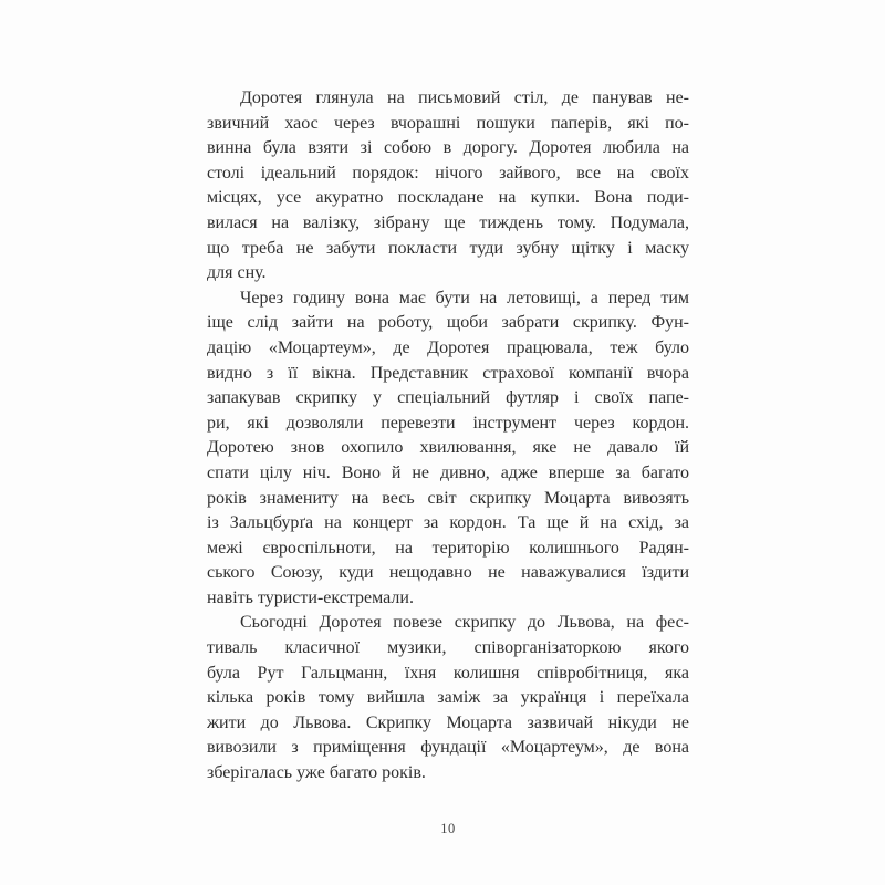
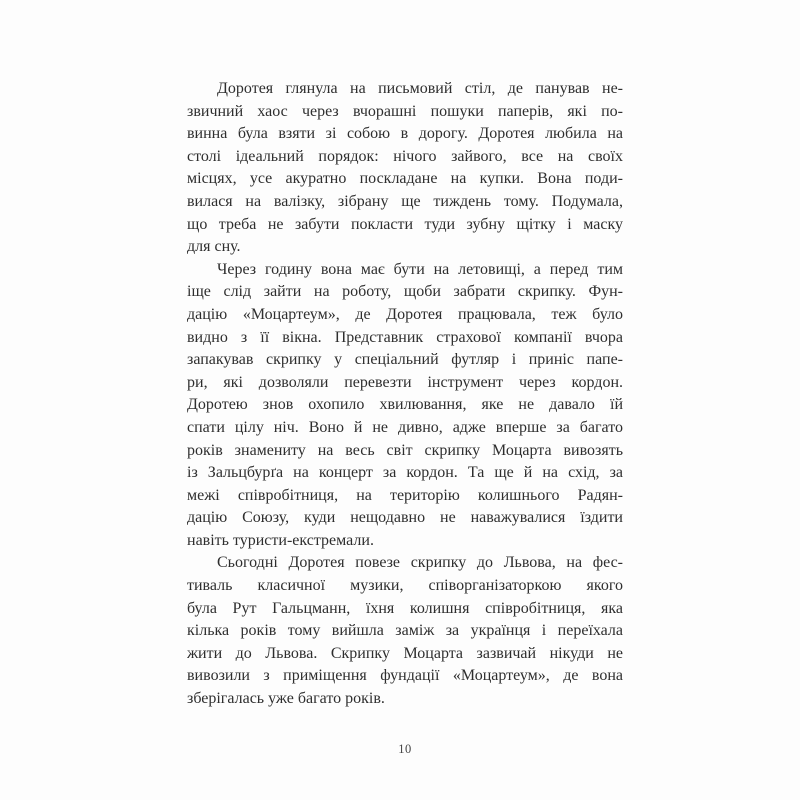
  Доротея глянула на письмовий стіл, де панував не-
  звичний хаос через вчорашні пошуки паперів, які по-
  винна була взяти зі собою в дорогу. Доротея любила на
  столі ідеальний порядок: нічого зайвого, все на своїх
  місцях, усе акуратно поскладане на купки. Вона поди-
  вилася на валізку, зібрану ще тиждень тому. Подумала,
  що треба не забути покласти туди зубну щітку і маску
  для сну.
  Через годину вона має бути на летовищі, а перед тим
  іще слід зайти на роботу, щоби забрати скрипку. Фун-
  дацію «Моцартеум», де Доротея працювала, теж було
  видно з її вікна. Представник страхової компанії вчора
- запакував скрипку у спеціальний футляр і своїх папе-
+ запакував скрипку у спеціальний футляр і приніс папе-
  ри, які дозволяли перевезти інструмент через кордон.
  Доротею знов охопило хвилювання, яке не давало їй
  спати цілу ніч. Воно й не дивно, адже вперше за багато
  років знамениту на весь світ скрипку Моцарта вивозять
  із Зальцбурґа на концерт за кордон. Та ще й на схід, за
- межі євроспільноти, на територію колишнього Радян-
+ межі співробітниця, на територію колишнього Радян-
- ського Союзу, куди нещодавно не наважувалися їздити
+ дацію Союзу, куди нещодавно не наважувалися їздити
  навіть туристи-екстремали.
  Сьогодні Доротея повезе скрипку до Львова, на фес-
  тиваль класичної музики, співорганізаторкою якого
  була Рут Гальцманн, їхня колишня співробітниця, яка
  кілька років тому вийшла заміж за українця і переїхала
  жити до Львова. Скрипку Моцарта зазвичай нікуди не
  вивозили з приміщення фундації «Моцартеум», де вона
  зберігалась уже багато років.
  10
